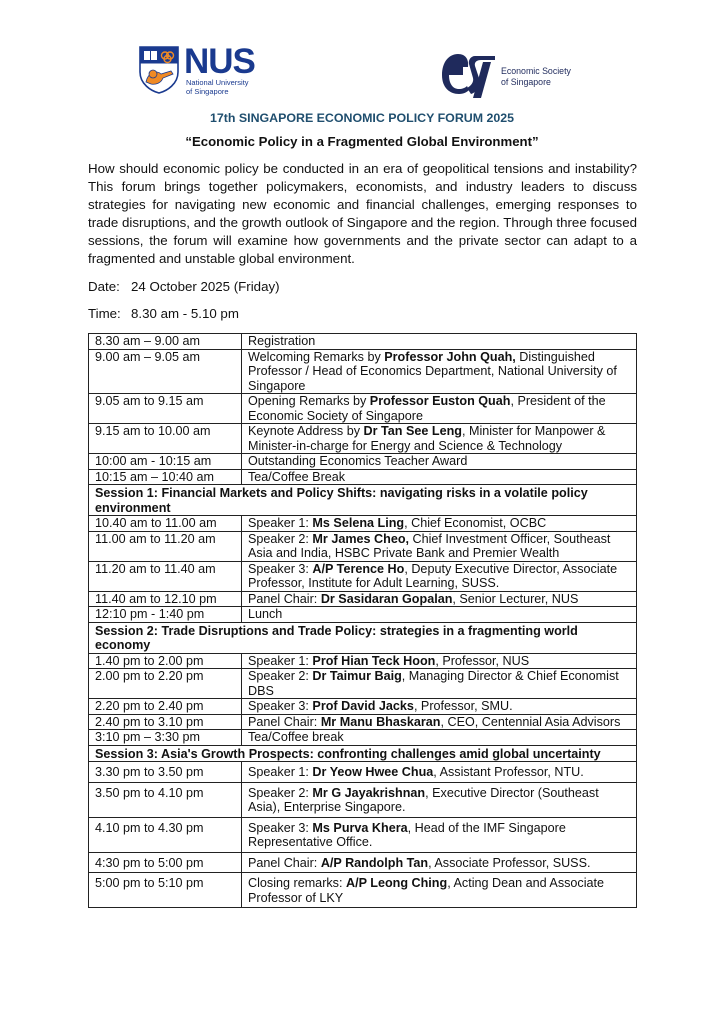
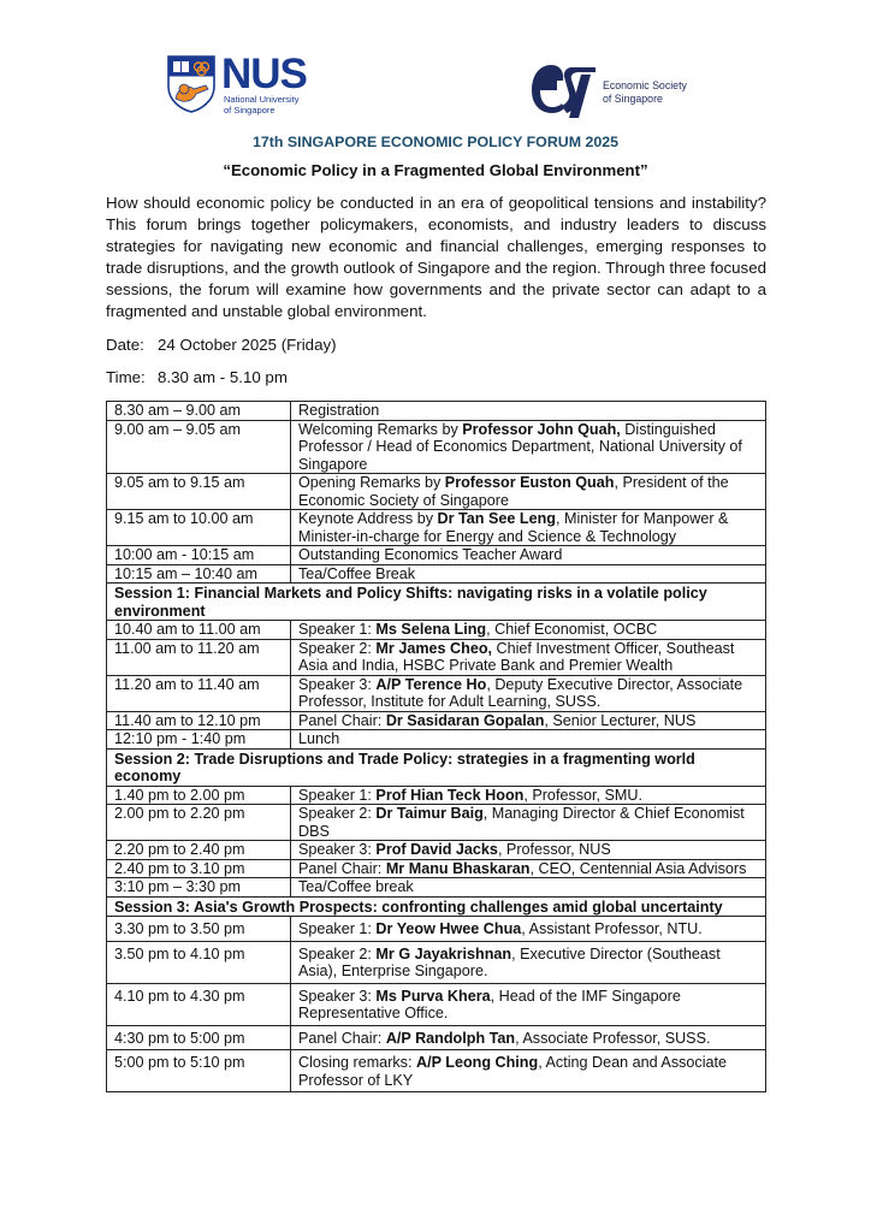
  NUS
  National University
  of Singapore
  Economic Society
  of Singapore
  17th SINGAPORE ECONOMIC POLICY FORUM 2025
  “Economic Policy in a Fragmented Global Environment”
  How should economic policy be conducted in an era of geopolitical tensions and instability? This forum brings together policymakers, economists, and industry leaders to discuss strategies for navigating new economic and financial challenges, emerging responses to trade disruptions, and the growth outlook of Singapore and the region. Through three focused sessions, the forum will examine how governments and the private sector can adapt to a fragmented and unstable global environment.
  Date: 24 October 2025 (Friday)
  Time: 8.30 am - 5.10 pm
  8.30 am – 9.00 am	Registration
  9.00 am – 9.05 am	Welcoming Remarks by Professor John Quah, Distinguished Professor / Head of Economics Department, National University of Singapore
  9.05 am to 9.15 am	Opening Remarks by Professor Euston Quah, President of the Economic Society of Singapore
  9.15 am to 10.00 am	Keynote Address by Dr Tan See Leng, Minister for Manpower & Minister-in-charge for Energy and Science & Technology
  10:00 am - 10:15 am	Outstanding Economics Teacher Award
  10:15 am – 10:40 am	Tea/Coffee Break
  Session 1: Financial Markets and Policy Shifts: navigating risks in a volatile policy environment
  10.40 am to 11.00 am	Speaker 1: Ms Selena Ling, Chief Economist, OCBC
  11.00 am to 11.20 am	Speaker 2: Mr James Cheo, Chief Investment Officer, Southeast Asia and India, HSBC Private Bank and Premier Wealth
  11.20 am to 11.40 am	Speaker 3: A/P Terence Ho, Deputy Executive Director, Associate Professor, Institute for Adult Learning, SUSS.
  11.40 am to 12.10 pm	Panel Chair: Dr Sasidaran Gopalan, Senior Lecturer, NUS
  12:10 pm - 1:40 pm	Lunch
  Session 2: Trade Disruptions and Trade Policy: strategies in a fragmenting world economy
- 1.40 pm to 2.00 pm	Speaker 1: Prof Hian Teck Hoon, Professor, NUS
+ 1.40 pm to 2.00 pm	Speaker 1: Prof Hian Teck Hoon, Professor, SMU.
  2.00 pm to 2.20 pm	Speaker 2: Dr Taimur Baig, Managing Director & Chief Economist DBS
- 2.20 pm to 2.40 pm	Speaker 3: Prof David Jacks, Professor, SMU.
+ 2.20 pm to 2.40 pm	Speaker 3: Prof David Jacks, Professor, NUS
  2.40 pm to 3.10 pm	Panel Chair: Mr Manu Bhaskaran, CEO, Centennial Asia Advisors
  3:10 pm – 3:30 pm	Tea/Coffee break
  Session 3: Asia's Growth Prospects: confronting challenges amid global uncertainty
  3.30 pm to 3.50 pm	Speaker 1: Dr Yeow Hwee Chua, Assistant Professor, NTU.
  3.50 pm to 4.10 pm	Speaker 2: Mr G Jayakrishnan, Executive Director (Southeast Asia), Enterprise Singapore.
  4.10 pm to 4.30 pm	Speaker 3: Ms Purva Khera, Head of the IMF Singapore Representative Office.
  4:30 pm to 5:00 pm	Panel Chair: A/P Randolph Tan, Associate Professor, SUSS.
  5:00 pm to 5:10 pm	Closing remarks: A/P Leong Ching, Acting Dean and Associate Professor of LKY
